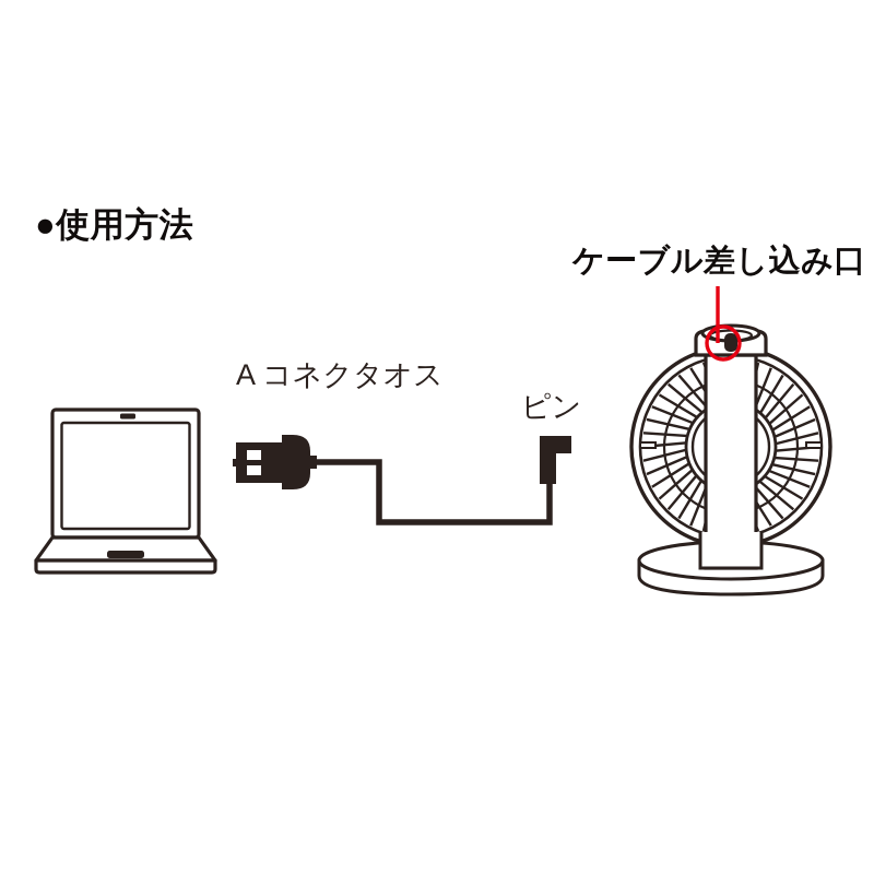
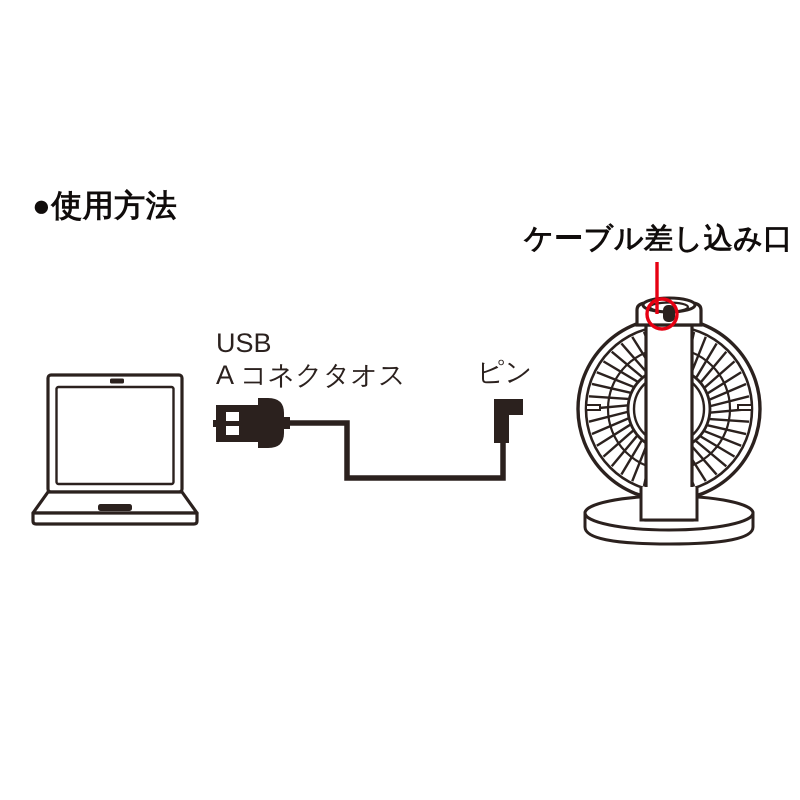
  ●使用方法
+ USB
  A コネクタオス
  ピン
  ケーブル差し込み口
